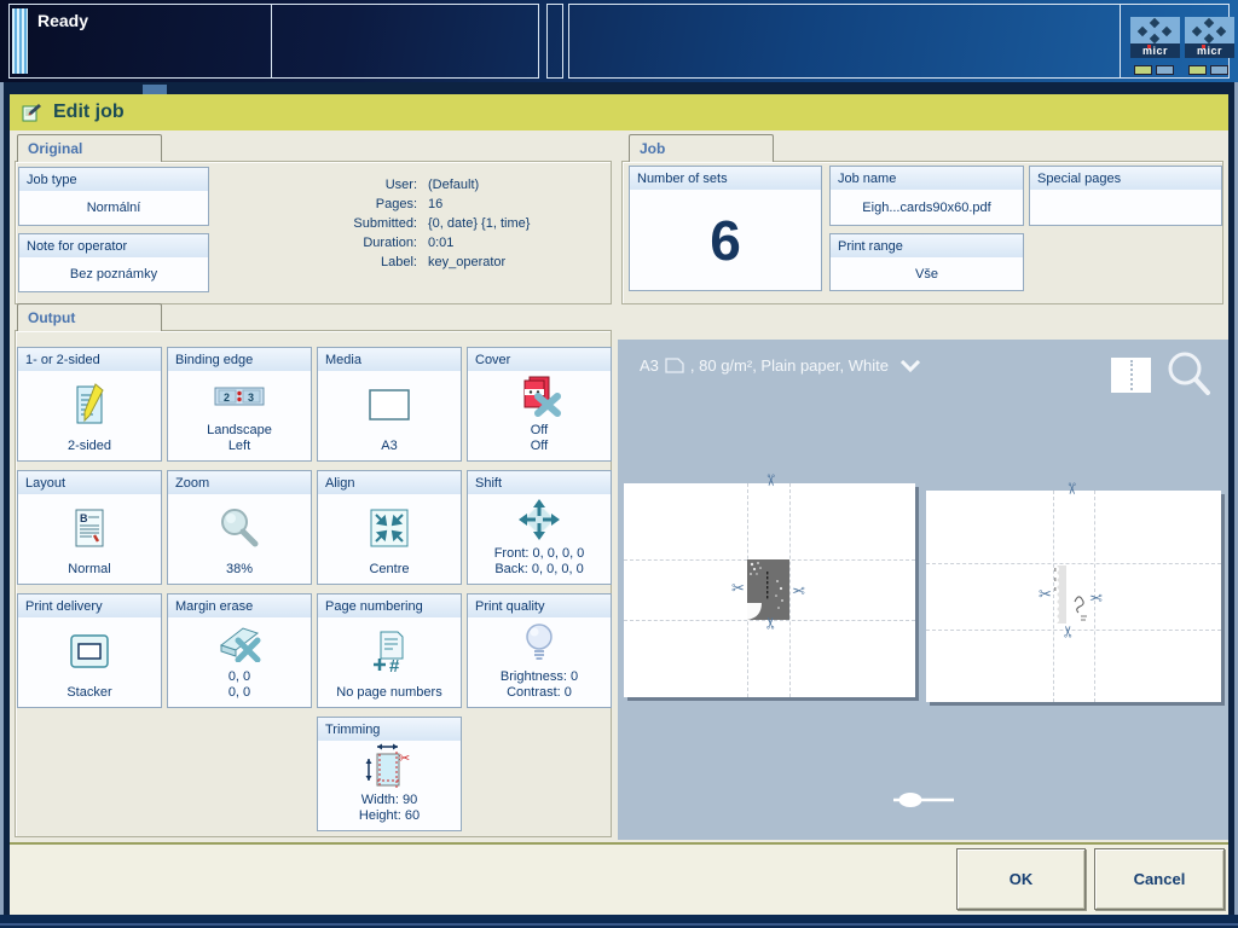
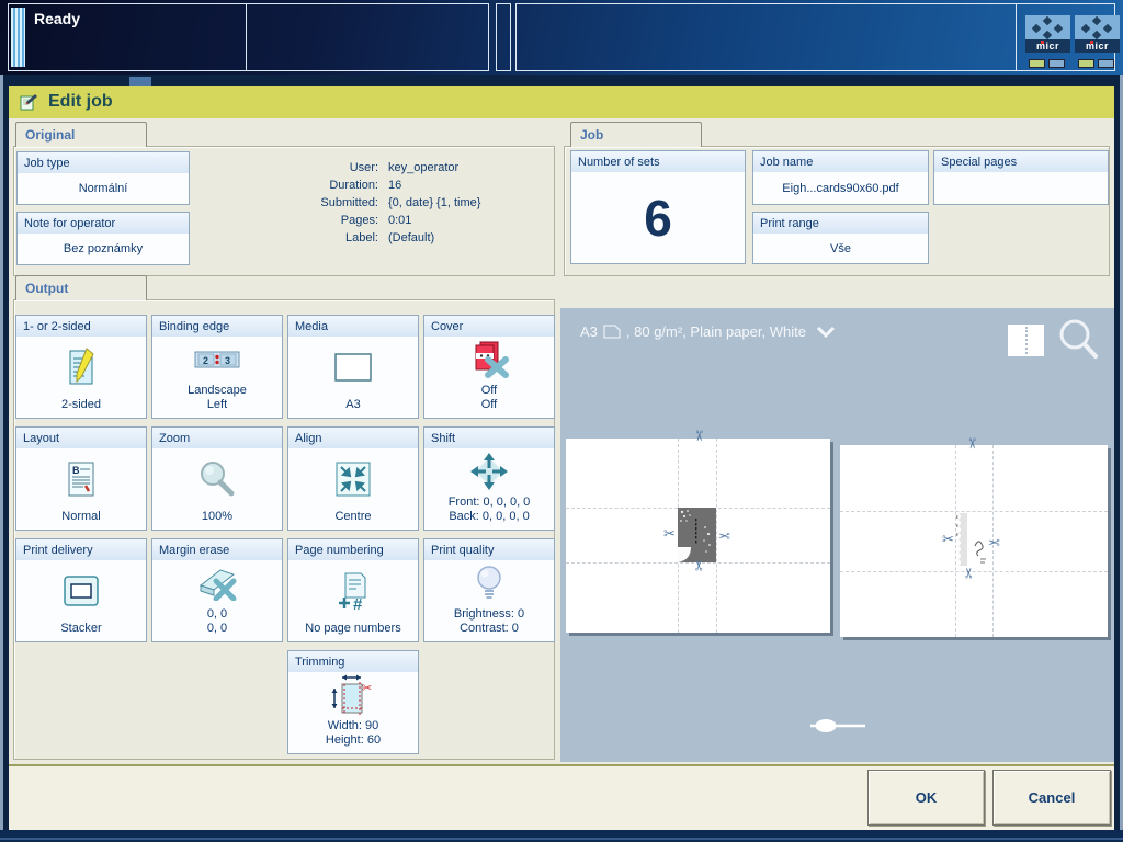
  Ready
  micr
  micr
  Edit job
  Original
  Job type
  Normální
  Note for operator
  Bez poznámky
  User:
- (Default)
+ key_operator
- Pages:
+ Duration:
  16
  Submitted:
  {0, date} {1, time}
- Duration:
+ Pages:
  0:01
  Label:
- key_operator
+ (Default)
  Job
  Number of sets
  6
  Job name
  Eigh...cards90x60.pdf
  Print range
  Vše
  Special pages
  Output
  1- or 2-sided
  2-sided
  Binding edge
  2
  3
  Landscape
  Left
  Media
  A3
  Cover
  Off
  Off
  Layout
  B
  Normal
  Zoom
- 38%
+ 100%
  Align
  Centre
  Shift
  Front: 0, 0, 0, 0
  Back: 0, 0, 0, 0
  Print delivery
  Stacker
  Margin erase
  0, 0
  0, 0
  Page numbering
  #
  No page numbers
  Print quality
  Brightness: 0
  Contrast: 0
  Trimming
  ✂
  Width: 90
  Height: 60
  A3
  , 80 g/m², Plain paper, White
  ✂
  ✂
  OK
  Cancel
